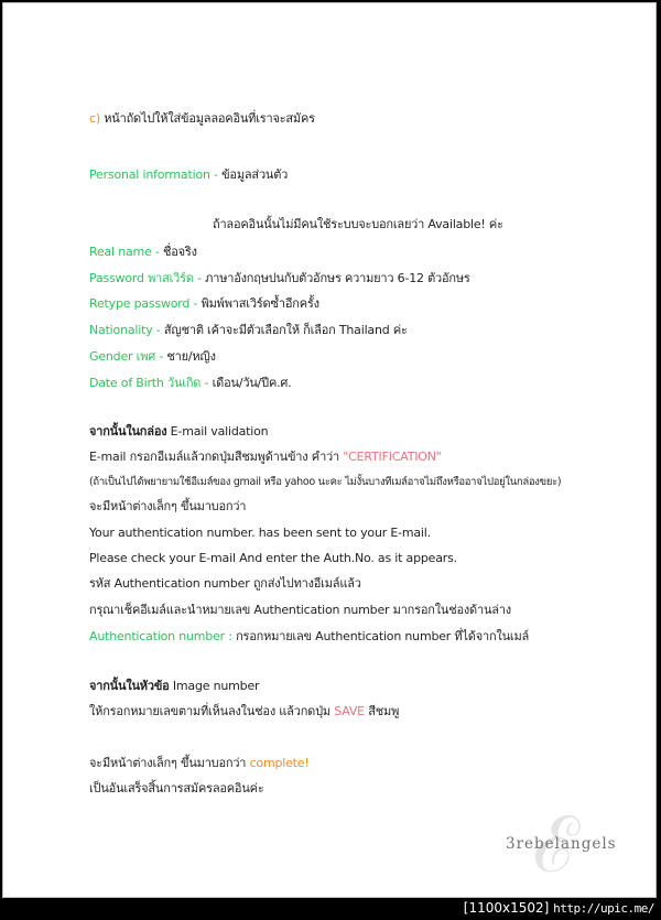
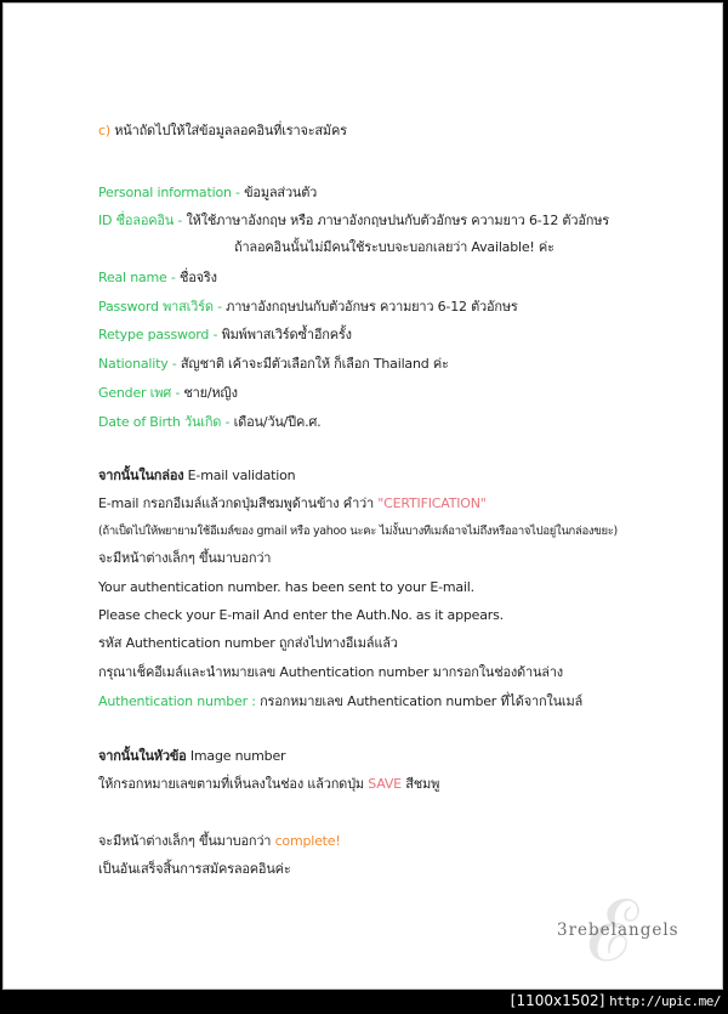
  c) หน้าถัดไปให้ใส่ข้อมูลลอคอินที่เราจะสมัคร
  Personal information - ข้อมูลส่วนตัว
+ ID ชื่อลอคอิน - ให้ใช้ภาษาอังกฤษ หรือ ภาษาอังกฤษปนกับตัวอักษร ความยาว 6-12 ตัวอักษร
  ถ้าลอคอินนั้นไม่มีคนใช้ระบบจะบอกเลยว่า Available! ค่ะ
  Real name - ชื่อจริง
  Password พาสเวิร์ด - ภาษาอังกฤษปนกับตัวอักษร ความยาว 6-12 ตัวอักษร
  Retype password - พิมพ์พาสเวิร์ดซ้ำอีกครั้ง
  Nationality - สัญชาติ เค้าจะมีตัวเลือกให้ ก็เลือก Thailand ค่ะ
  Gender เพศ - ชาย/หญิง
  Date of Birth วันเกิด - เดือน/วัน/ปีค.ศ.
  จากนั้นในกล่อง E-mail validation
  E-mail กรอกอีเมล์แล้วกดปุ่มสีชมพูด้านข้าง คำว่า "CERTIFICATION"
- (ถ้าเป็นไปได้พยายามใช้อีเมล์ของ gmail หรือ yahoo นะคะ ไม่งั้นบางทีเมล์อาจไม่ถึงหรืออาจไปอยู่ในกล่องขยะ)
+ (ถ้าเป็ดไปให้พยายามใช้อีเมล์ของ gmail หรือ yahoo นะคะ ไม่งั้นบางทีเมล์อาจไม่ถึงหรืออาจไปอยู่ในกล่องขยะ)
  จะมีหน้าต่างเล็กๆ ขึ้นมาบอกว่า
  Your authentication number. has been sent to your E-mail.
  Please check your E-mail And enter the Auth.No. as it appears.
  รหัส Authentication number ถูกส่งไปทางอีเมล์แล้ว
  กรุณาเช็คอีเมล์และนำหมายเลข Authentication number มากรอกในช่องด้านล่าง
  Authentication number : กรอกหมายเลข Authentication number ที่ได้จากในเมล์
  จากนั้นในหัวข้อ Image number
  ให้กรอกหมายเลขตามที่เห็นลงในช่อง แล้วกดปุ่ม SAVE สีชมพู
  จะมีหน้าต่างเล็กๆ ขึ้นมาบอกว่า complete!
  เป็นอันเสร็จสิ้นการสมัครลอคอินค่ะ
  ℰ
  3rebelangels
  [1100x1502] http://upic.me/
